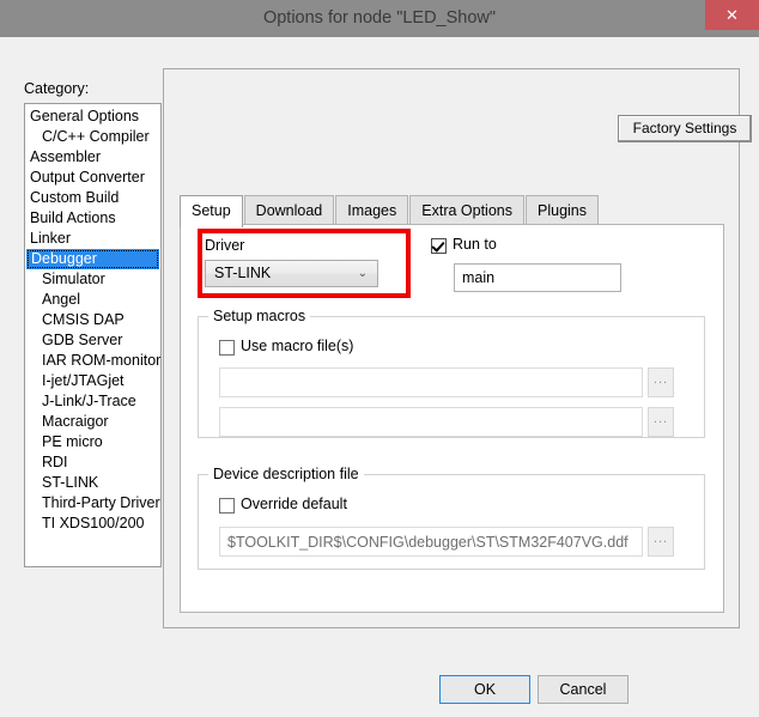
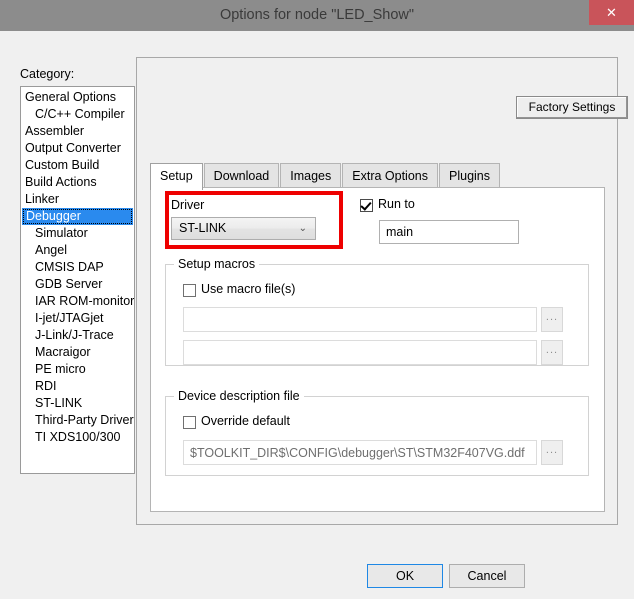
  Options for node "LED_Show"
  ✕
  Category:
  General Options
  C/C++ Compiler
  Assembler
  Output Converter
  Custom Build
  Build Actions
  Linker
  Debugger
  Simulator
  Angel
  CMSIS DAP
  GDB Server
  IAR ROM-monitor
  I-jet/JTAGjet
  J-Link/J-Trace
  Macraigor
  PE micro
  RDI
  ST-LINK
  Third-Party Driver
- TI XDS100/200
+ TI XDS100/300
  Factory Settings
  Setup
  Download
  Images
  Extra Options
  Plugins
  Driver
  ST-LINK
  ⌄
  Run to
  main
  Setup macros
  Use macro file(s)
  ...
  ...
  Device description file
  Override default
  $TOOLKIT_DIR$\CONFIG\debugger\ST\STM32F407VG.ddf
  ...
  OK
  Cancel
